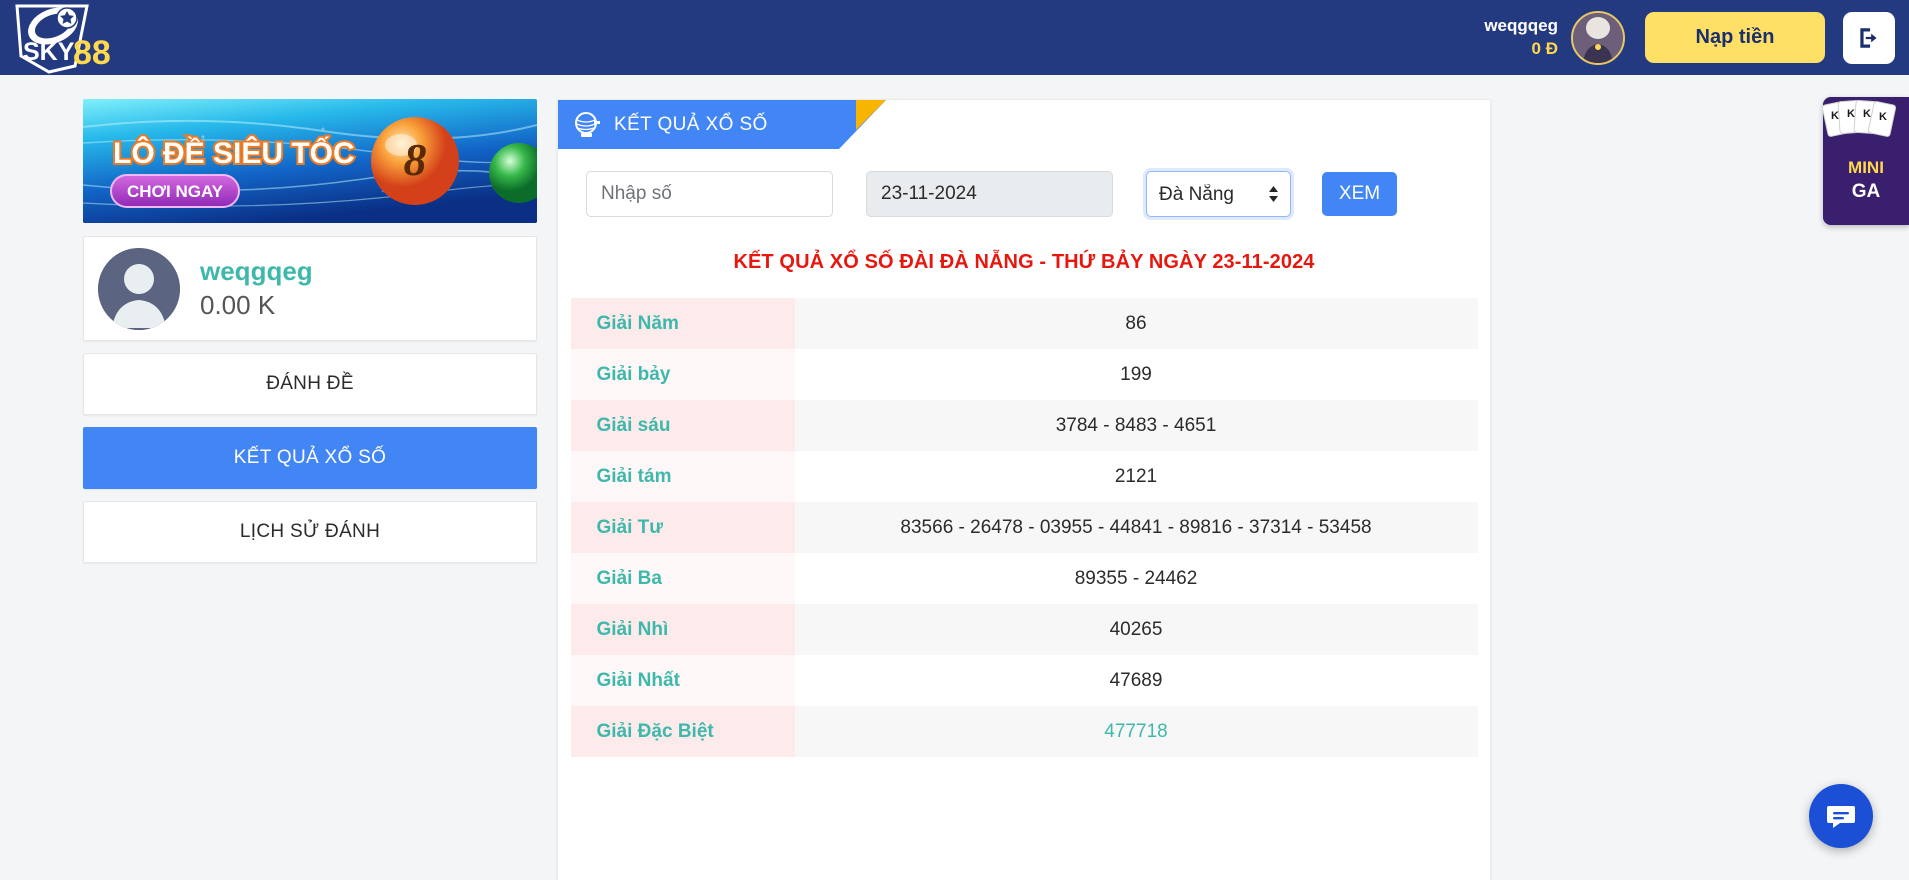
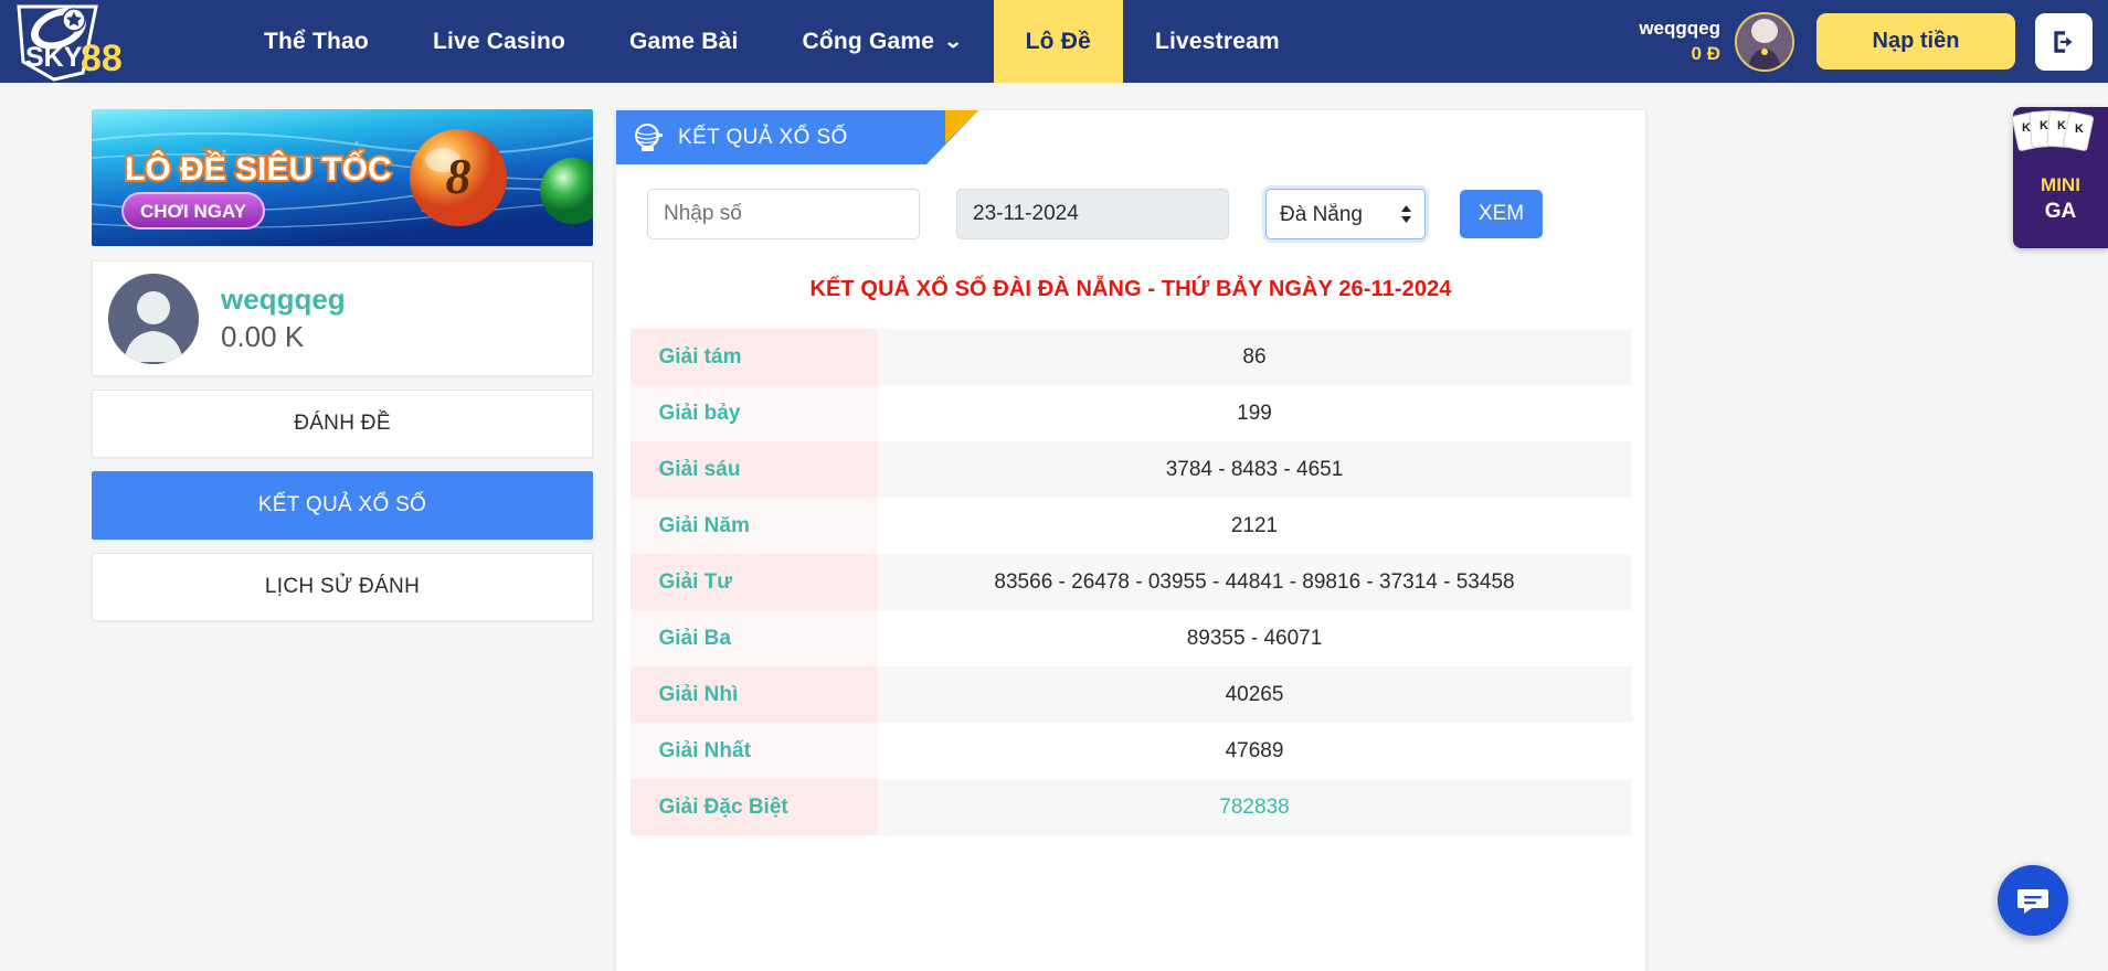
  SKY
  88
+ Thể Thao
+ Live Casino
+ Game Bài
+ Cổng Game
+ ⌄
+ Lô Đề
+ Livestream
  weqgqeg
  0 Đ
  Nạp tiền
  8
  LÔ ĐỀ SIÊU TỐC
  CHƠI NGAY
  weqgqeg
  0.00 K
  ĐÁNH ĐỀ
  KẾT QUẢ XỔ SỐ
  LỊCH SỬ ĐÁNH
  KẾT QUẢ XỔ SỐ
  Nhập số
  23-11-2024
  Đà Nẵng
  XEM
- KẾT QUẢ XỔ SỐ ĐÀI ĐÀ NẴNG - THỨ BẢY NGÀY 23-11-2024
+ KẾT QUẢ XỔ SỐ ĐÀI ĐÀ NẴNG - THỨ BẢY NGÀY 26-11-2024
- Giải Năm	86
+ Giải tám	86
  Giải bảy	199
  Giải sáu	3784 - 8483 - 4651
- Giải tám	2121
+ Giải Năm	2121
  Giải Tư	83566 - 26478 - 03955 - 44841 - 89816 - 37314 - 53458
- Giải Ba	89355 - 24462
+ Giải Ba	89355 - 46071
  Giải Nhì	40265
  Giải Nhất	47689
- Giải Đặc Biệt	477718
+ Giải Đặc Biệt	782838
  K
  K
  K
  K
  MINI
  GA
